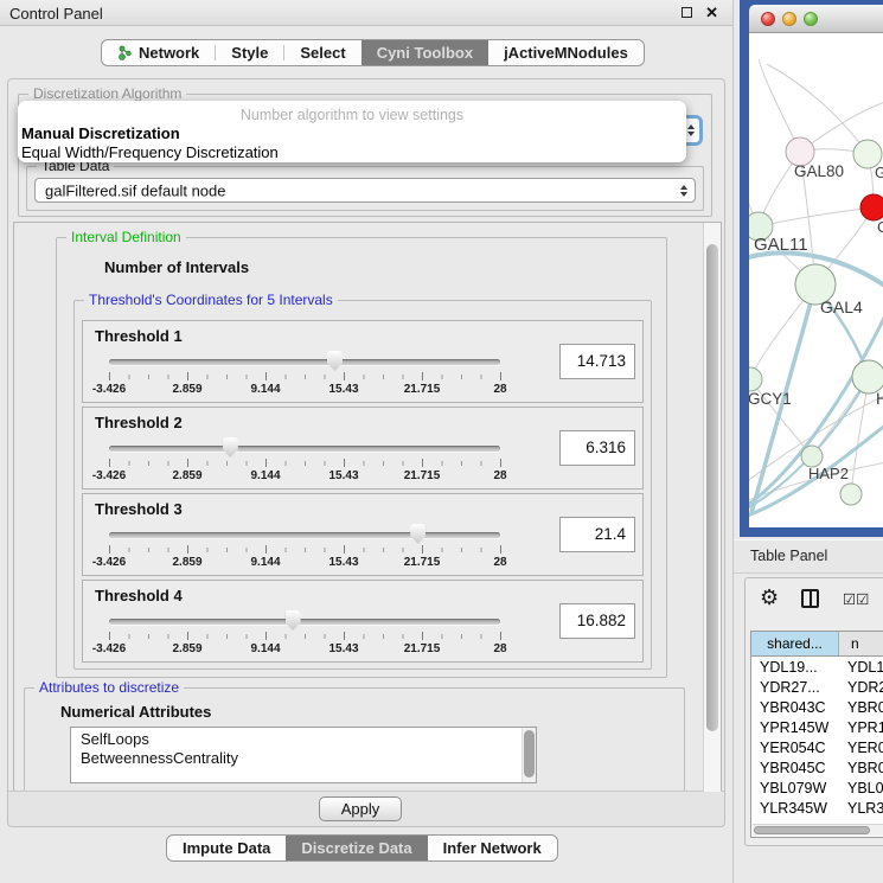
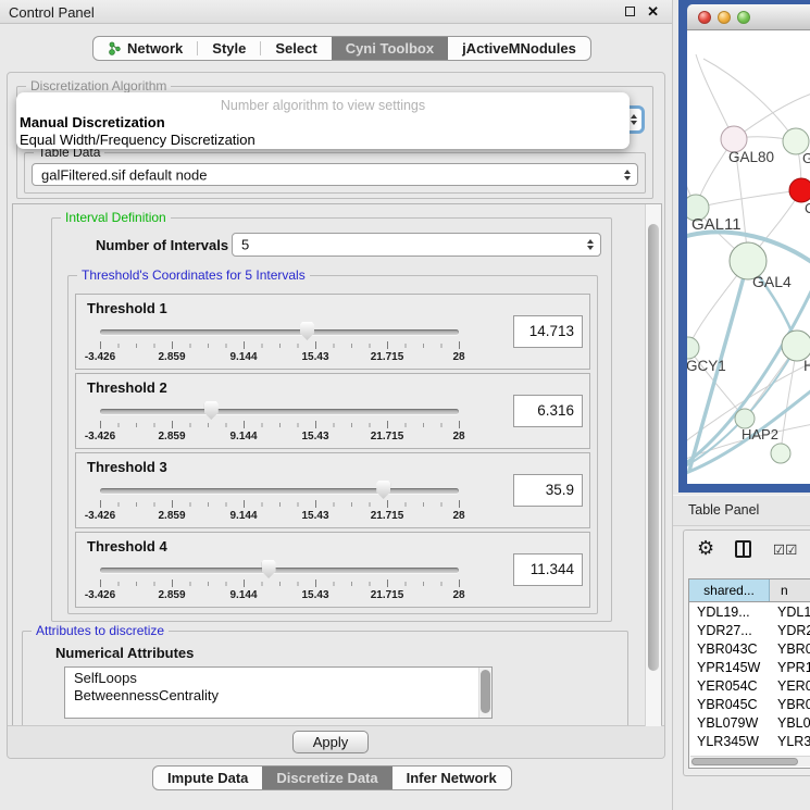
  Control Panel
  ✕
  Network
  Style
  Select
  Cyni Toolbox
  jActiveMNodules
  Discretization Algorithm
  Table Data
  galFiltered.sif default node
  Number algorithm to view settings
  Manual Discretization
  Equal Width/Frequency Discretization
  Interval Definition
  Number of Intervals
+ 5
  Threshold's Coordinates for 5 Intervals
  Threshold 1
  -3.426
  2.859
  9.144
  15.43
  21.715
  28
  14.713
  Threshold 2
  -3.426
  2.859
  9.144
  15.43
  21.715
  28
  6.316
  Threshold 3
  -3.426
  2.859
  9.144
  15.43
  21.715
  28
- 21.4
+ 35.9
  Threshold 4
  -3.426
  2.859
  9.144
  15.43
  21.715
  28
- 16.882
+ 11.344
  Attributes to discretize
  Numerical Attributes
  SelfLoops
  BetweennessCentrality
  Apply
  Impute Data
  Discretize Data
  Infer Network
  GAL80
  GAL11
  GAL4
  GCY1
  H
  HAP2
  Table Panel
  ⚙
  ☑☑
  shared...
  n
  YDL19...
  YDL1
  YDR27...
  YDR
  YBR043C
  YBR0
  YPR145W
  YPR1
  YER054C
  YER0
  YBR045C
  YBR0
  YBL079W
  YBL0
  YLR345W
  YLR3
